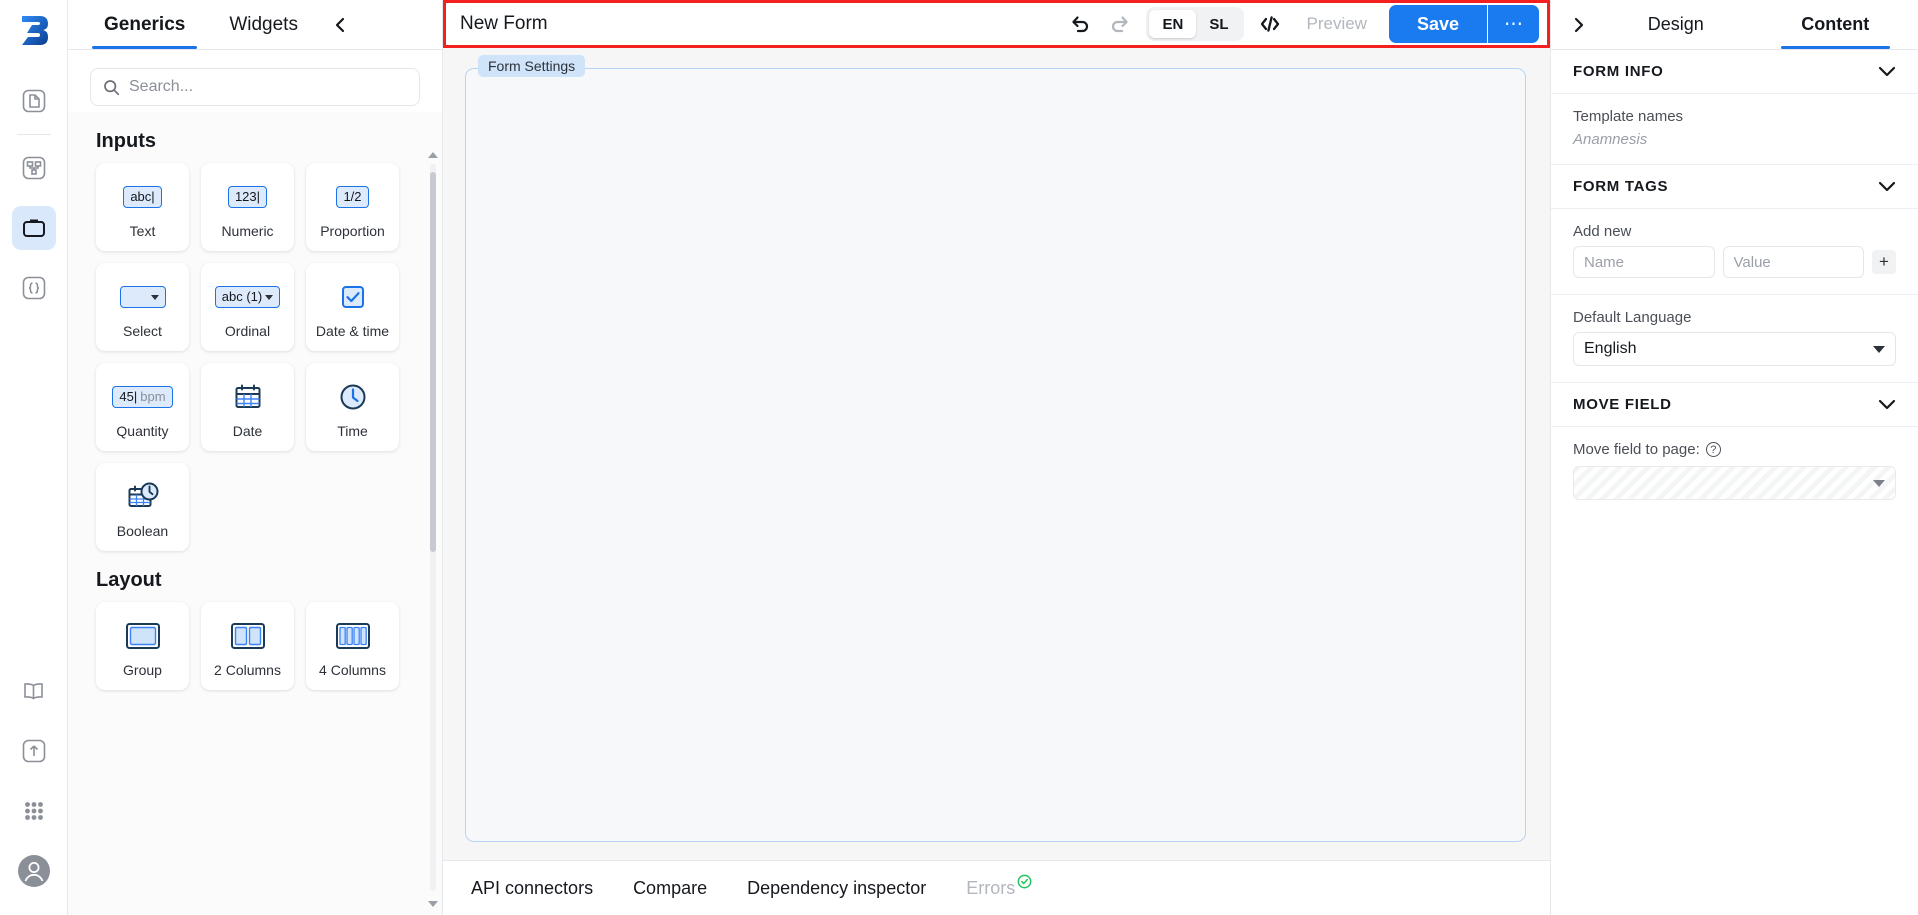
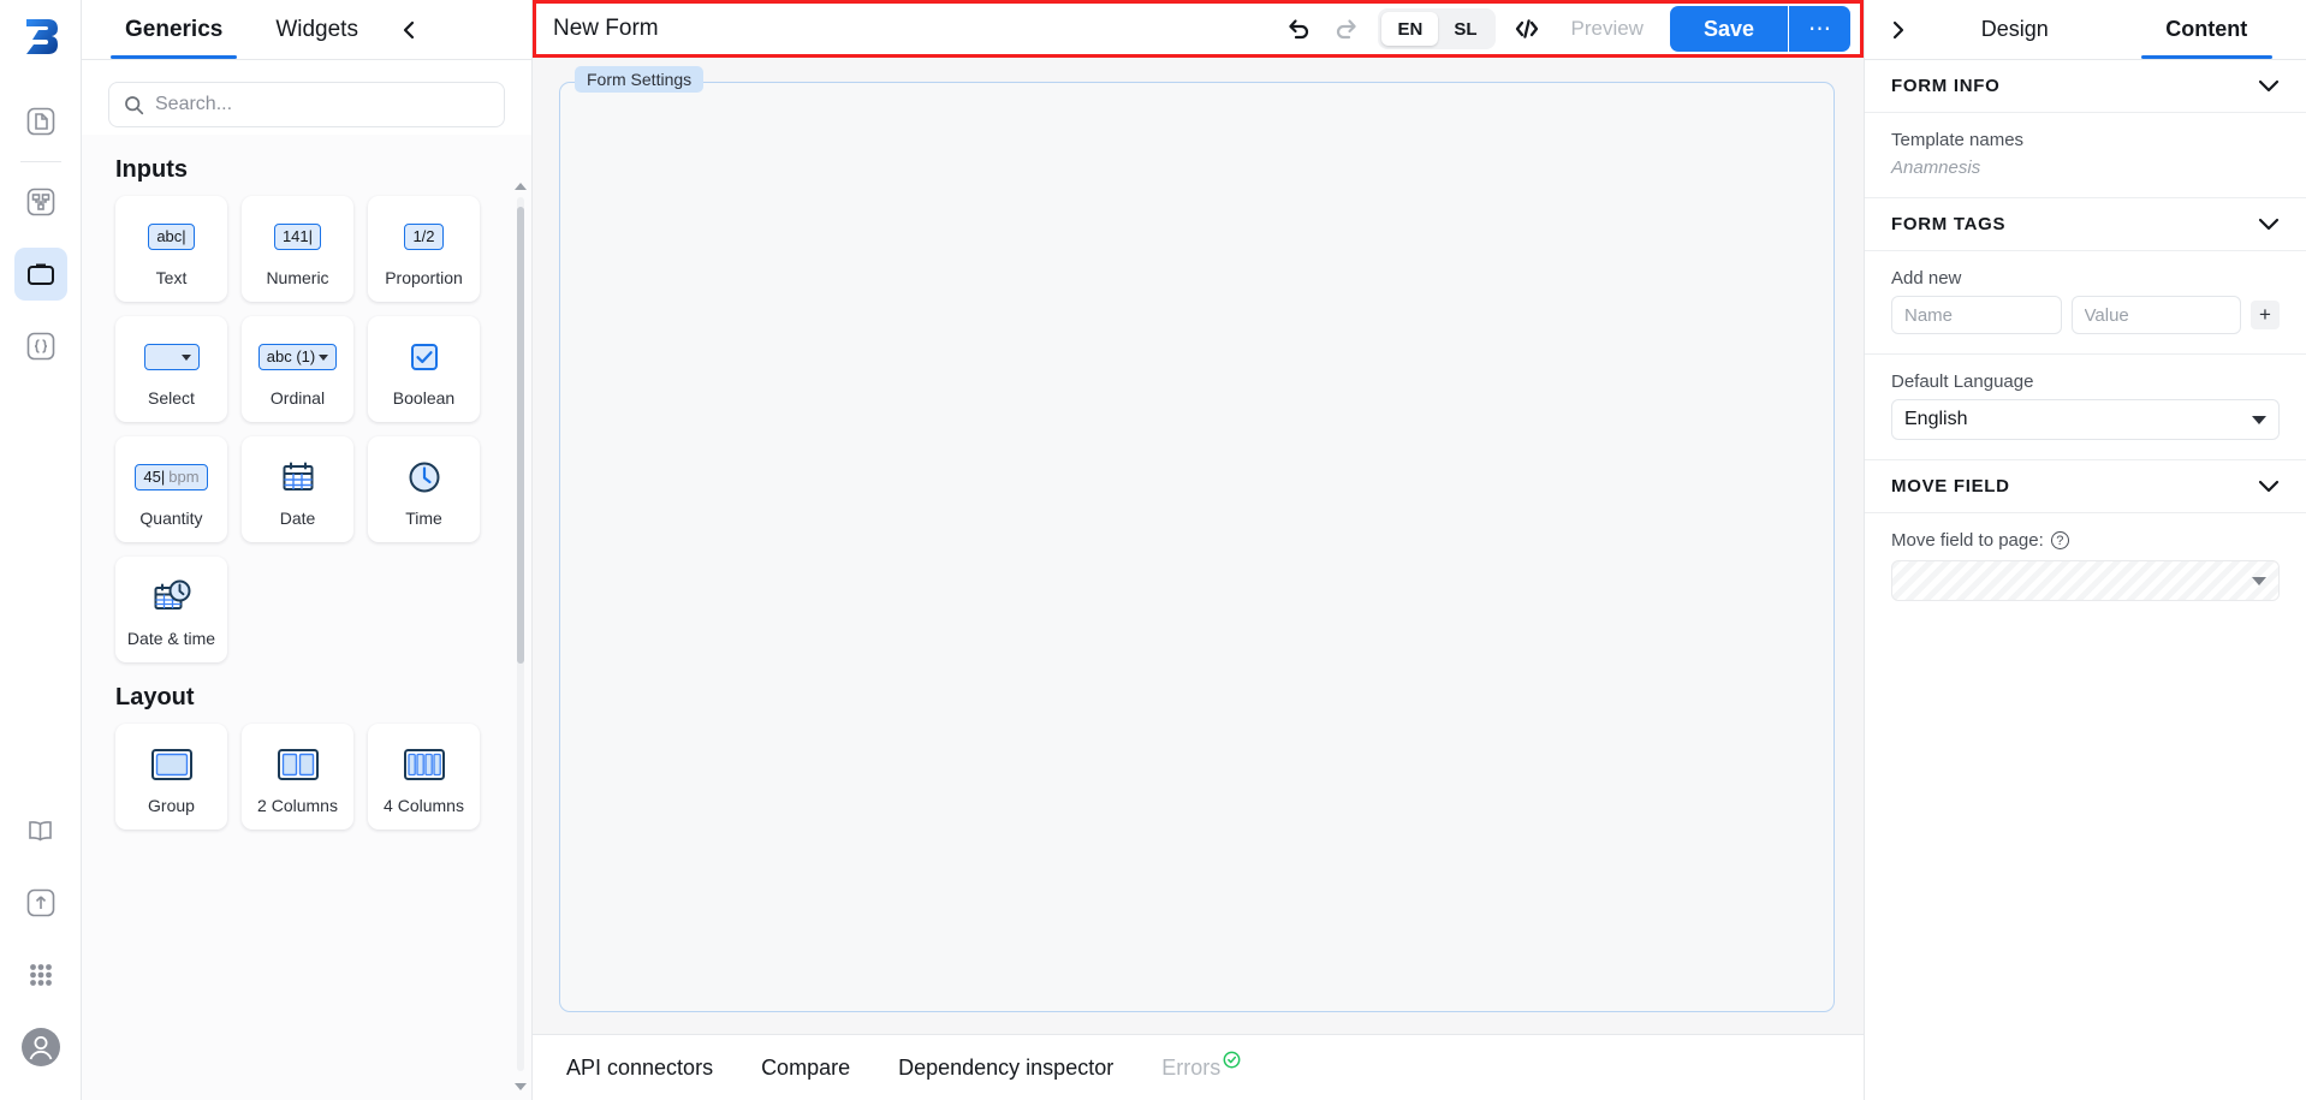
  Generics
  Widgets
  Search...
  Inputs
  abc|
  Text
- 123|
+ 141|
  Numeric
  1/2
  Proportion
  Select
  abc (1)
  Ordinal
- Date & time
+ Boolean
  45|
  bpm
  Quantity
  Date
  Time
- Boolean
+ Date & time
  Layout
  Group
  2 Columns
  4 Columns
  New Form
  EN
  SL
  Preview
  Save
  ⋯
  Form Settings
  API connectors
  Compare
  Dependency inspector
  Errors
  Design
  Content
  FORM INFO
  Template names
  Anamnesis
  FORM TAGS
  Add new
  Name
  Value
  +
  Default Language
  English
  MOVE FIELD
  Move field to page:
  ?
